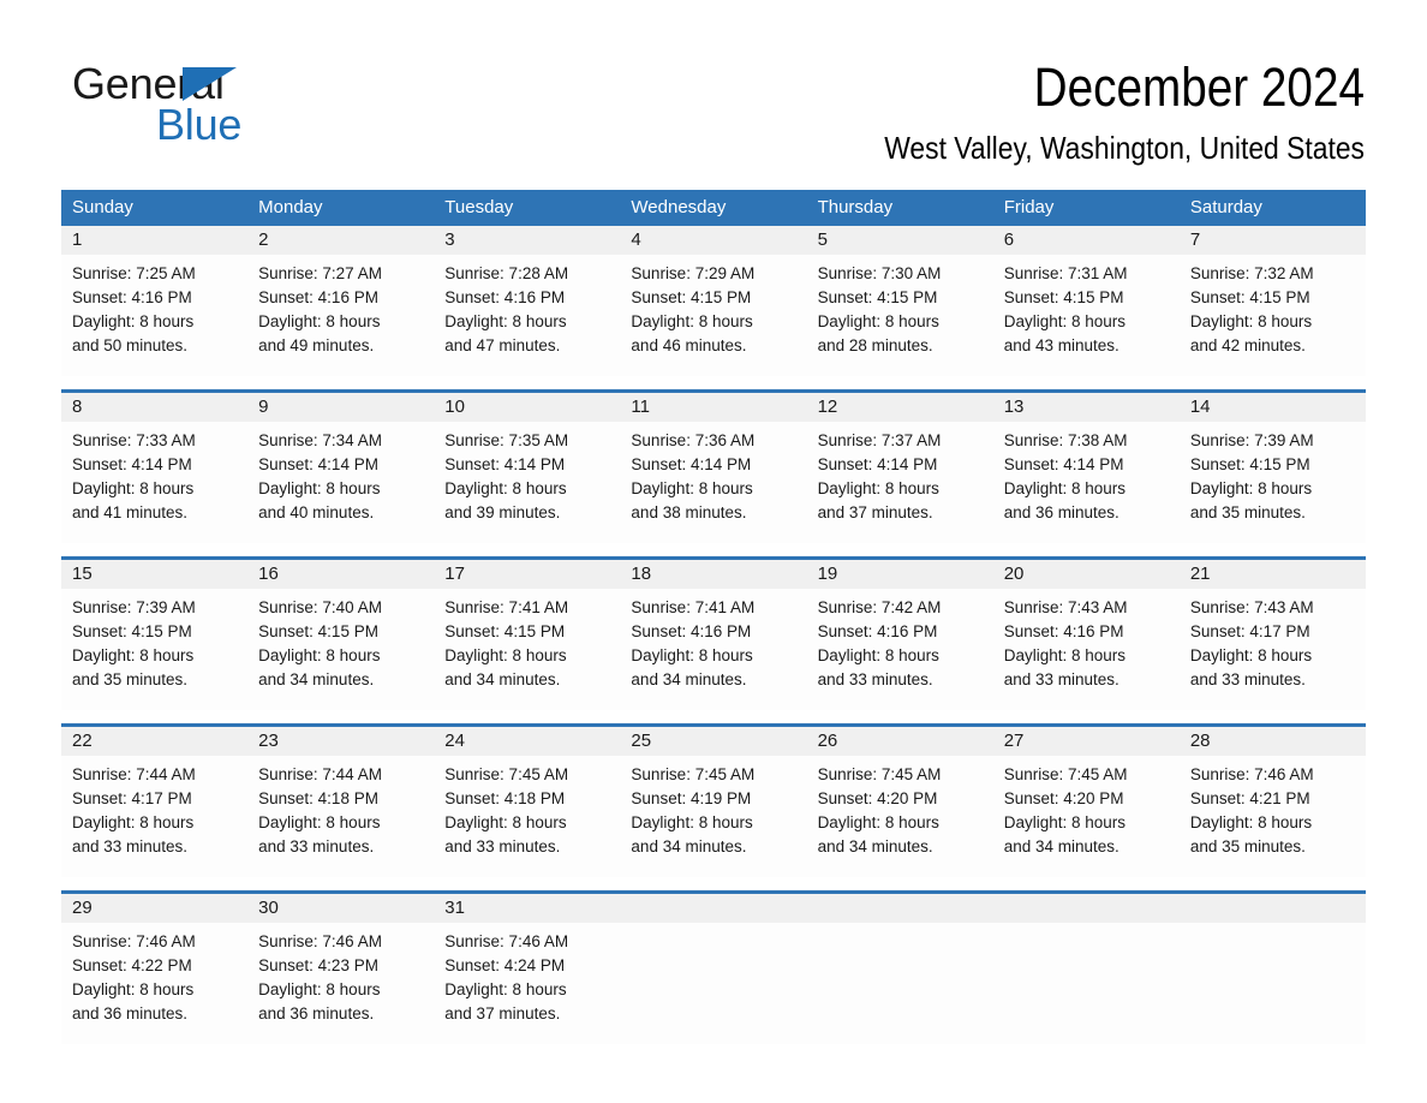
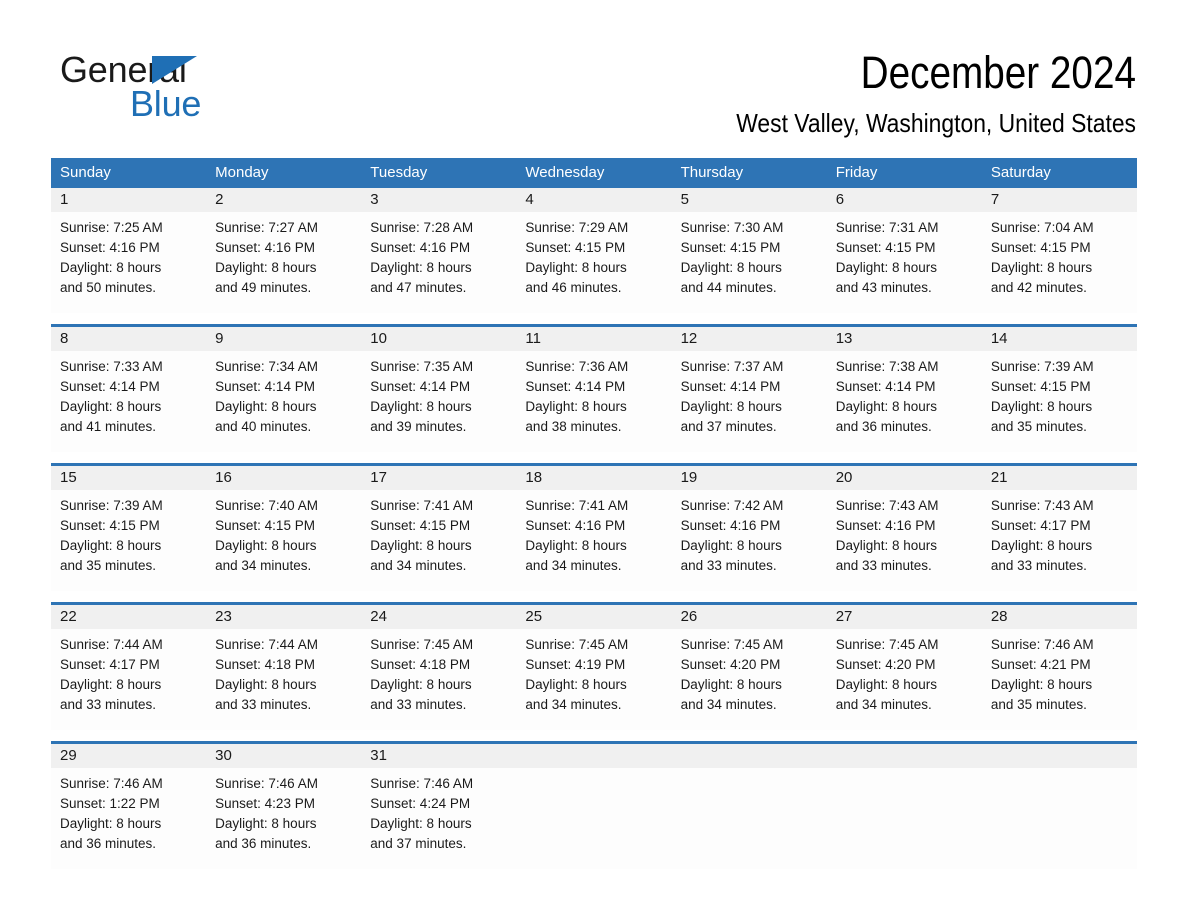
  General
  Blue
  December 2024
  West Valley, Washington, United States
  Sunday
  Monday
  Tuesday
  Wednesday
  Thursday
  Friday
  Saturday
  1
  2
  3
  4
  5
  6
  7
  Sunrise: 7:25 AM
  Sunset: 4:16 PM
  Daylight: 8 hours
  and 50 minutes.
  Sunrise: 7:27 AM
  Sunset: 4:16 PM
  Daylight: 8 hours
  and 49 minutes.
  Sunrise: 7:28 AM
  Sunset: 4:16 PM
  Daylight: 8 hours
  and 47 minutes.
  Sunrise: 7:29 AM
  Sunset: 4:15 PM
  Daylight: 8 hours
  and 46 minutes.
  Sunrise: 7:30 AM
  Sunset: 4:15 PM
  Daylight: 8 hours
- and 28 minutes.
+ and 44 minutes.
  Sunrise: 7:31 AM
  Sunset: 4:15 PM
  Daylight: 8 hours
  and 43 minutes.
- Sunrise: 7:32 AM
+ Sunrise: 7:04 AM
  Sunset: 4:15 PM
  Daylight: 8 hours
  and 42 minutes.
  8
  9
  10
  11
  12
  13
  14
  Sunrise: 7:33 AM
  Sunset: 4:14 PM
  Daylight: 8 hours
  and 41 minutes.
  Sunrise: 7:34 AM
  Sunset: 4:14 PM
  Daylight: 8 hours
  and 40 minutes.
  Sunrise: 7:35 AM
  Sunset: 4:14 PM
  Daylight: 8 hours
  and 39 minutes.
  Sunrise: 7:36 AM
  Sunset: 4:14 PM
  Daylight: 8 hours
  and 38 minutes.
  Sunrise: 7:37 AM
  Sunset: 4:14 PM
  Daylight: 8 hours
  and 37 minutes.
  Sunrise: 7:38 AM
  Sunset: 4:14 PM
  Daylight: 8 hours
  and 36 minutes.
  Sunrise: 7:39 AM
  Sunset: 4:15 PM
  Daylight: 8 hours
  and 35 minutes.
  15
  16
  17
  18
  19
  20
  21
  Sunrise: 7:39 AM
  Sunset: 4:15 PM
  Daylight: 8 hours
  and 35 minutes.
  Sunrise: 7:40 AM
  Sunset: 4:15 PM
  Daylight: 8 hours
  and 34 minutes.
  Sunrise: 7:41 AM
  Sunset: 4:15 PM
  Daylight: 8 hours
  and 34 minutes.
  Sunrise: 7:41 AM
  Sunset: 4:16 PM
  Daylight: 8 hours
  and 34 minutes.
  Sunrise: 7:42 AM
  Sunset: 4:16 PM
  Daylight: 8 hours
  and 33 minutes.
  Sunrise: 7:43 AM
  Sunset: 4:16 PM
  Daylight: 8 hours
  and 33 minutes.
  Sunrise: 7:43 AM
  Sunset: 4:17 PM
  Daylight: 8 hours
  and 33 minutes.
  22
  23
  24
  25
  26
  27
  28
  Sunrise: 7:44 AM
  Sunset: 4:17 PM
  Daylight: 8 hours
  and 33 minutes.
  Sunrise: 7:44 AM
  Sunset: 4:18 PM
  Daylight: 8 hours
  and 33 minutes.
  Sunrise: 7:45 AM
  Sunset: 4:18 PM
  Daylight: 8 hours
  and 33 minutes.
  Sunrise: 7:45 AM
  Sunset: 4:19 PM
  Daylight: 8 hours
  and 34 minutes.
  Sunrise: 7:45 AM
  Sunset: 4:20 PM
  Daylight: 8 hours
  and 34 minutes.
  Sunrise: 7:45 AM
  Sunset: 4:20 PM
  Daylight: 8 hours
  and 34 minutes.
  Sunrise: 7:46 AM
  Sunset: 4:21 PM
  Daylight: 8 hours
  and 35 minutes.
  29
  30
  31
  Sunrise: 7:46 AM
- Sunset: 4:22 PM
+ Sunset: 1:22 PM
  Daylight: 8 hours
  and 36 minutes.
  Sunrise: 7:46 AM
  Sunset: 4:23 PM
  Daylight: 8 hours
  and 36 minutes.
  Sunrise: 7:46 AM
  Sunset: 4:24 PM
  Daylight: 8 hours
  and 37 minutes.
